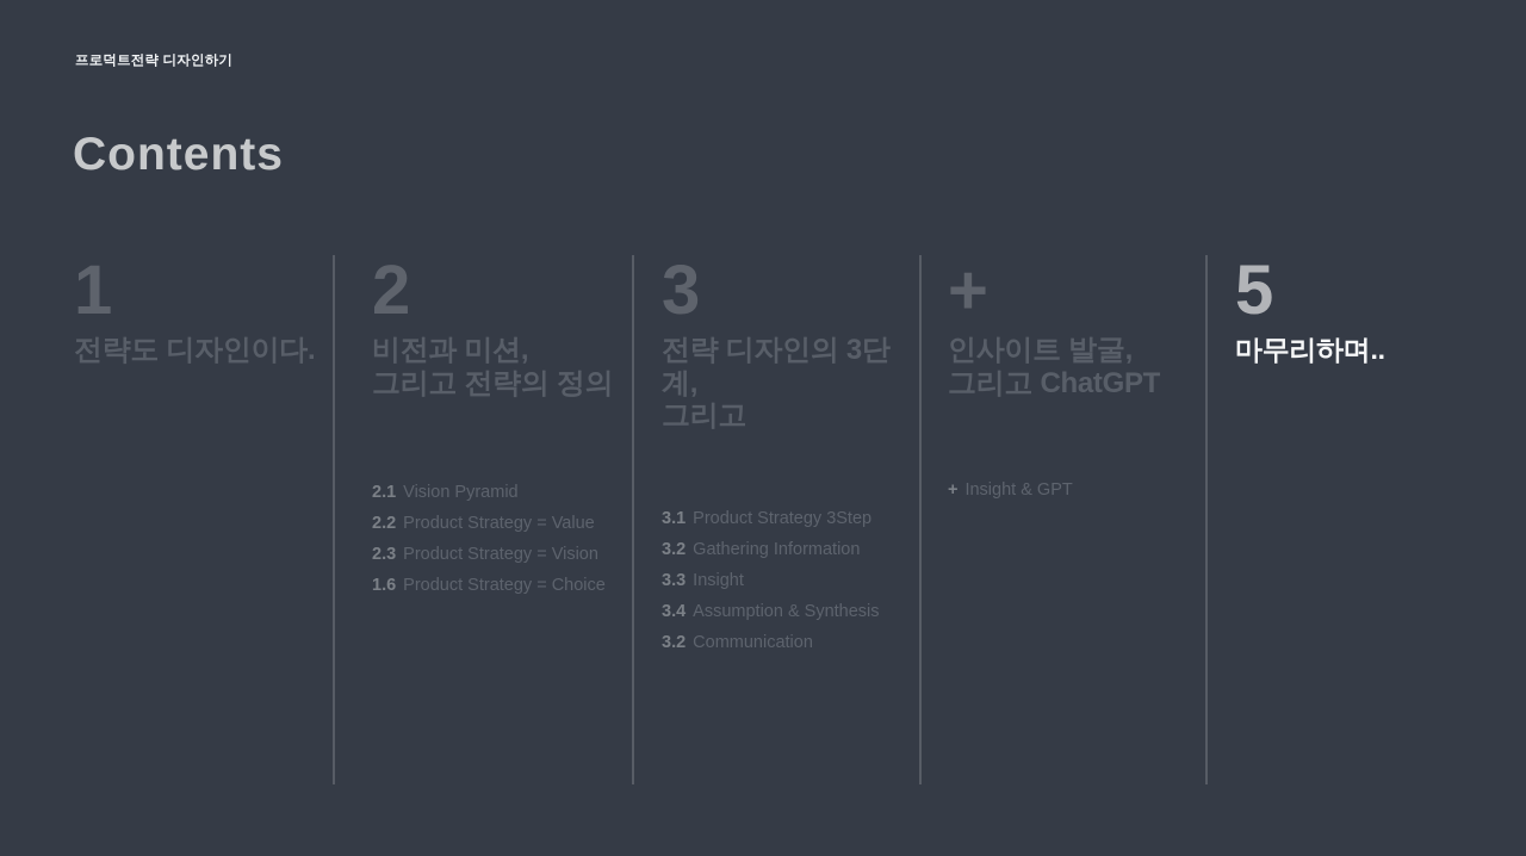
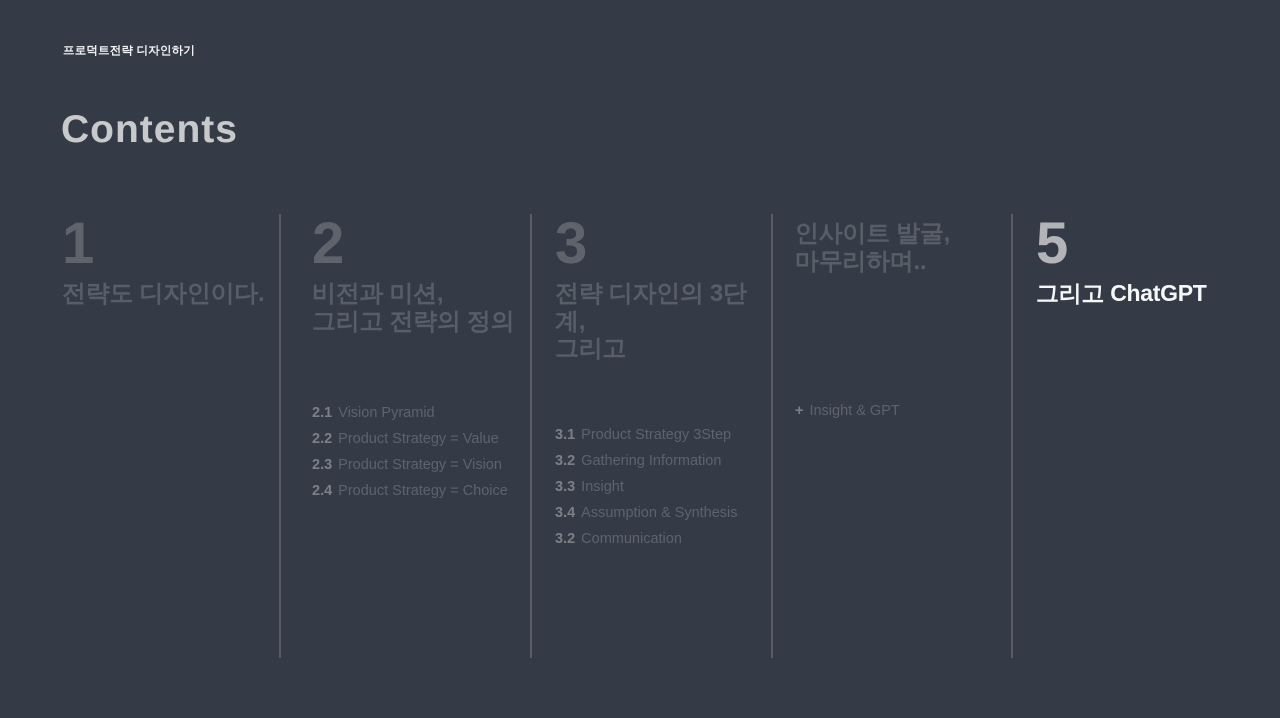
  프로덕트전략 디자인하기
  Contents
  1
  전략도 디자인이다.
  2
  비전과 미션,
  그리고 전략의 정의
  2.1 Vision Pyramid
  2.2 Product Strategy = Value
  2.3 Product Strategy = Vision
- 1.6 Product Strategy = Choice
+ 2.4 Product Strategy = Choice
  3
  전략 디자인의 3단계,
  그리고
  3.1 Product Strategy 3Step
  3.2 Gathering Information
  3.3 Insight
  3.4 Assumption & Synthesis
  3.2 Communication
- +
  인사이트 발굴,
- 그리고 ChatGPT
+ 마무리하며..
  + Insight & GPT
  5
- 마무리하며..
+ 그리고 ChatGPT
